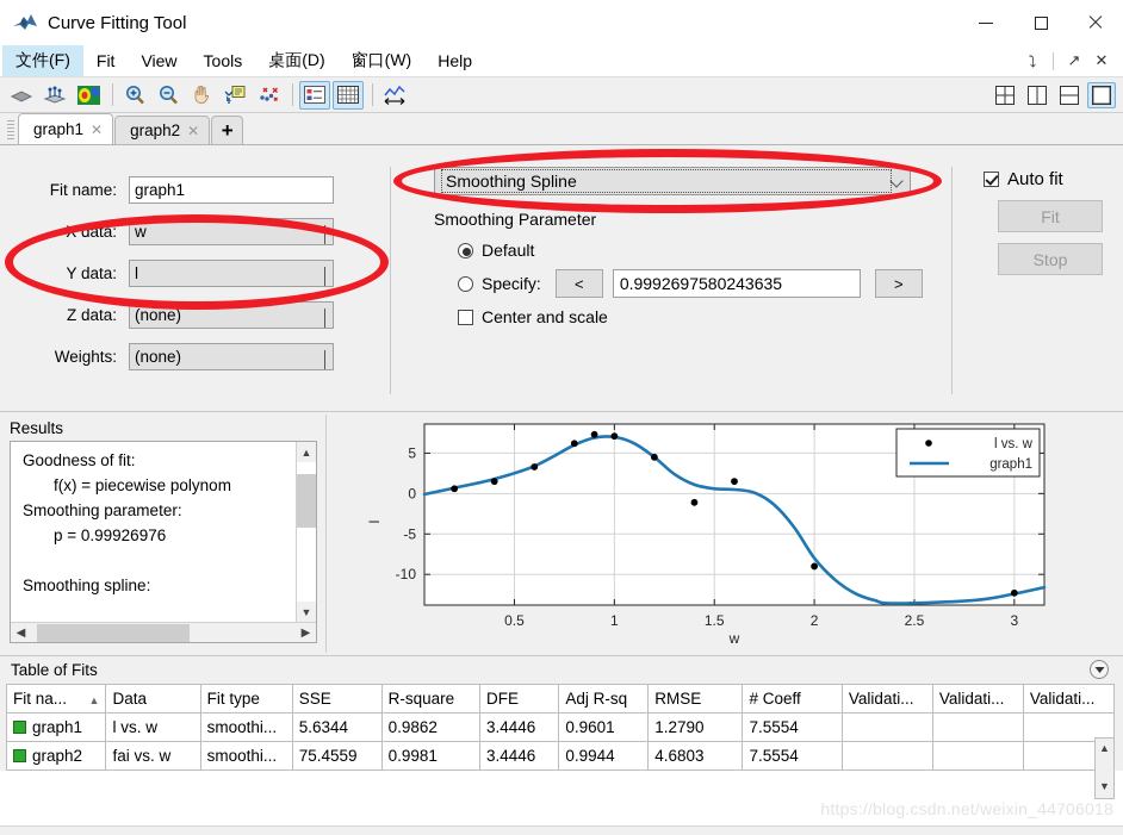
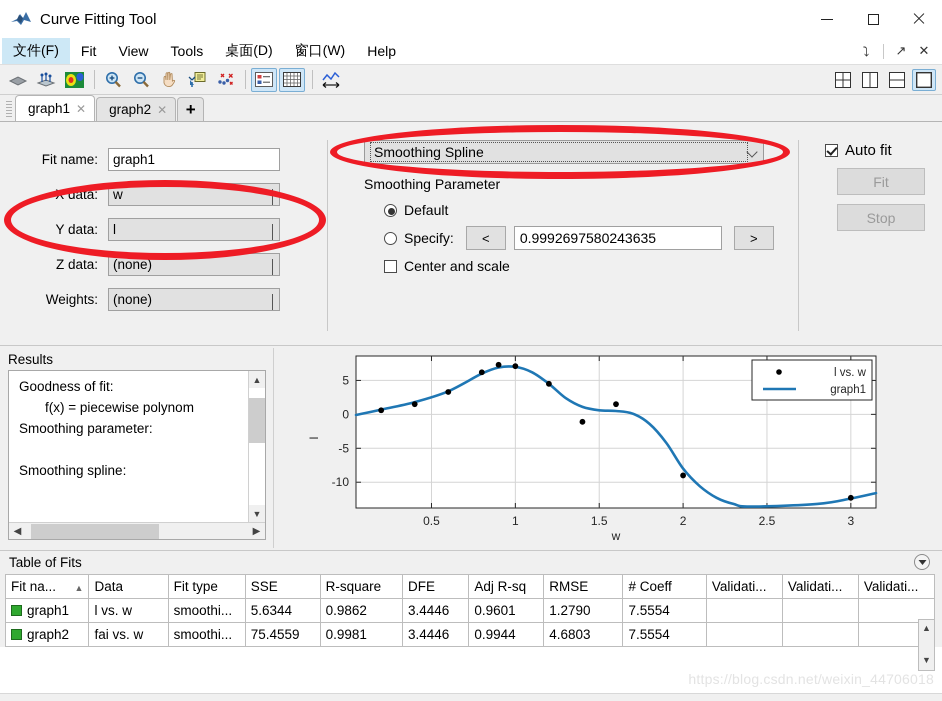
  Curve Fitting Tool
  文件(F)
  Fit
  View
  Tools
  桌面(D)
  窗口(W)
  Help
  ⤵
  ↗
  ✕
  graph1
  ✕
  graph2
  ✕
  +
  Fit name:
  graph1
  X data:
  w
  Y data:
  l
  Z data:
  (none)
  Weights:
  (none)
  Smoothing Spline
  Smoothing Parameter
  Default
  Specify:
  <
  0.9992697580243635
  >
  Center and scale
  Auto fit
  Fit
  Stop
  Results
  Goodness of fit:
  f(x) = piecewise polynom
  Smoothing parameter:
- p = 0.99926976
  Smoothing spline:
  ▲
  ▼
  ◀
  ▶
  0.5
  1
  1.5
  2
  2.5
  3
  5
  0
  -5
  -10
  w
  l vs. w
  graph1
  Table of Fits
  Fit na... ▲	Data	Fit type	SSE	R-square	DFE	Adj R-sq	RMSE	# Coeff	Validati...	Validati...	Validati...
  graph1	l vs. w	smoothi...	5.6344	0.9862	3.4446	0.9601	1.2790	7.5554
  graph2	fai vs. w	smoothi...	75.4559	0.9981	3.4446	0.9944	4.6803	7.5554
  ▲
  ▼
  https://blog.csdn.net/weixin_44706018
